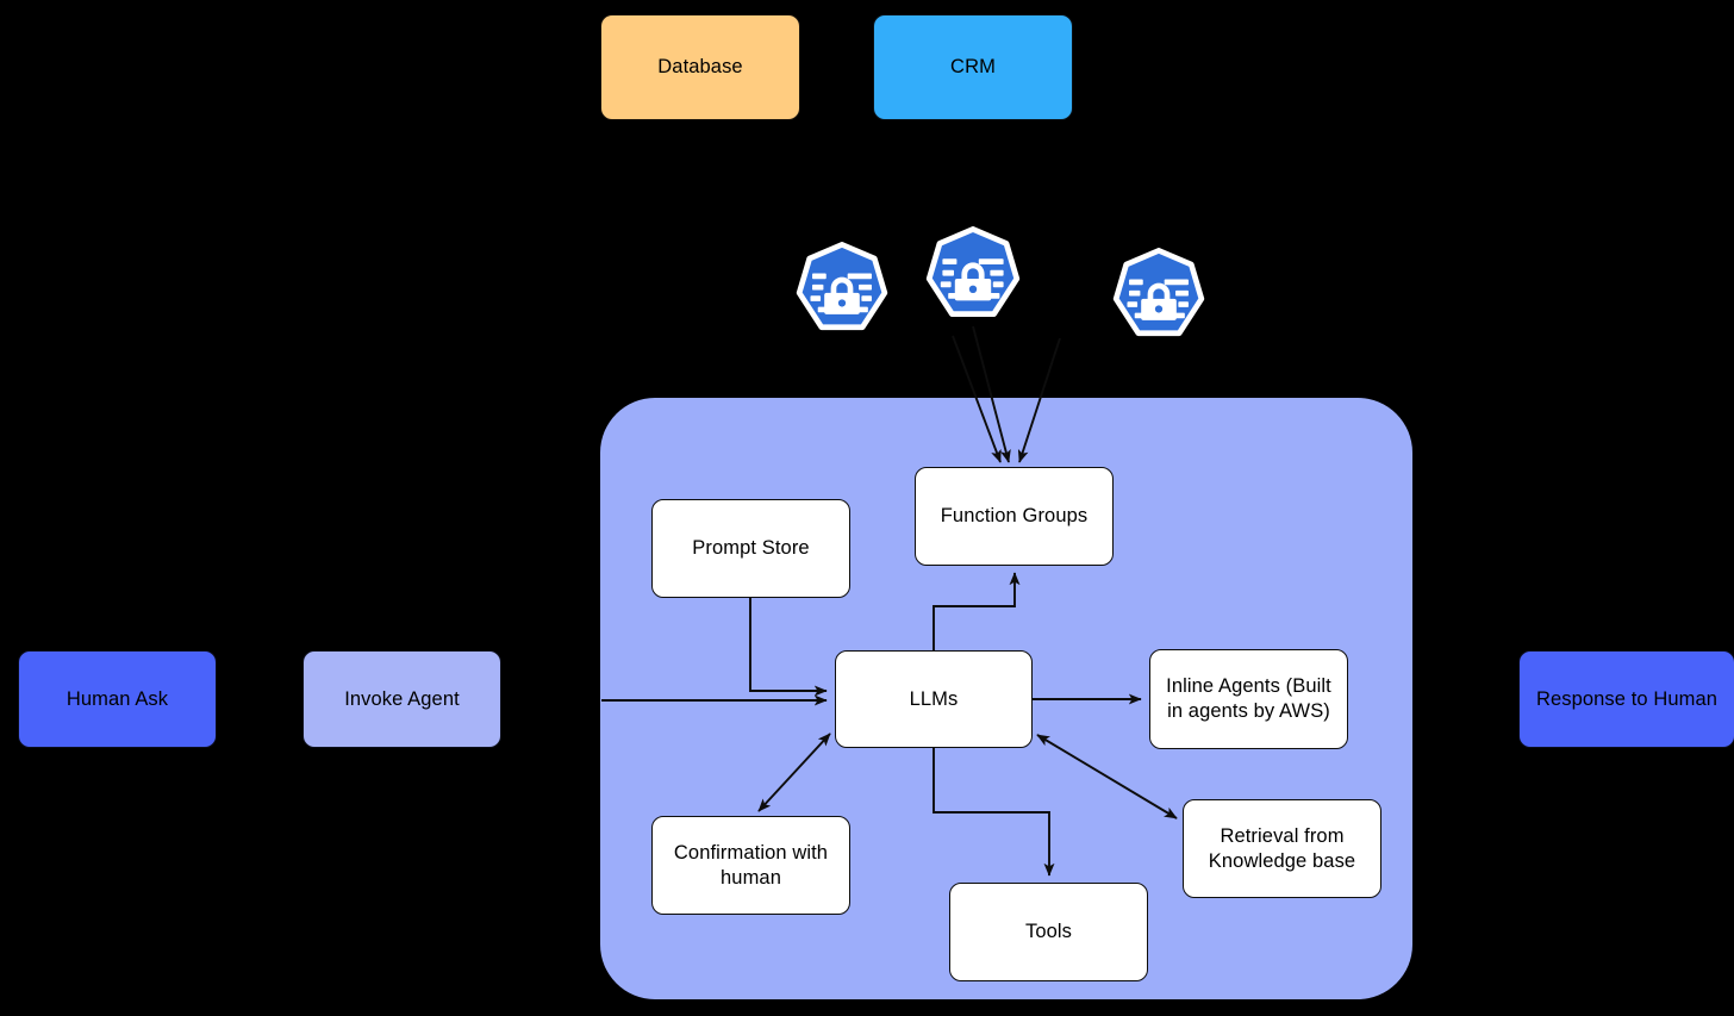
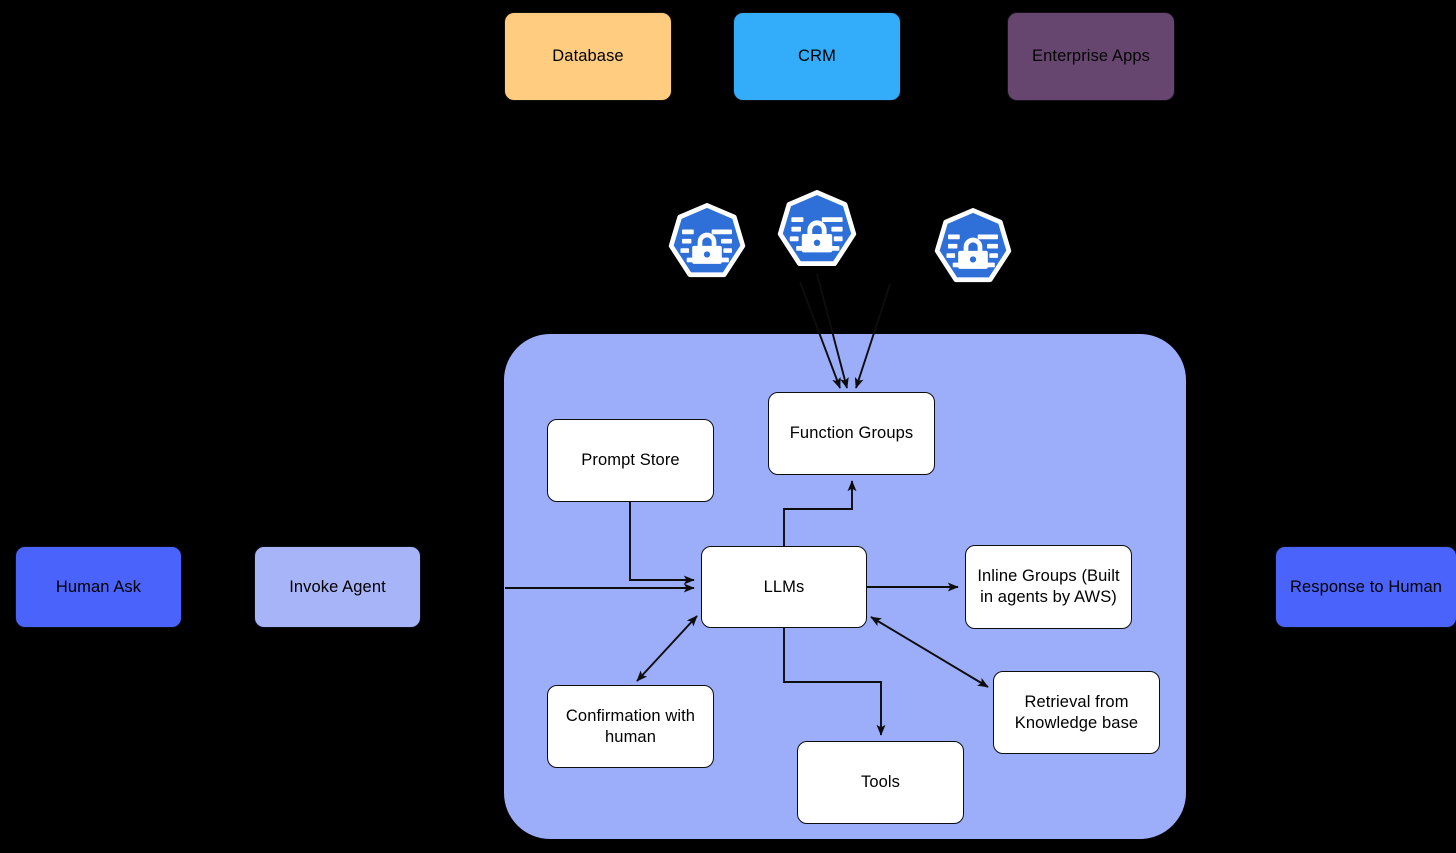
  Database
  CRM
+ Enterprise Apps
  Human Ask
  Invoke Agent
  Response to Human
  Prompt Store
  Function Groups
  LLMs
- Inline Agents (Built in agents by AWS)
+ Inline Groups (Built in agents by AWS)
  Confirmation with human
  Retrieval from Knowledge base
  Tools
